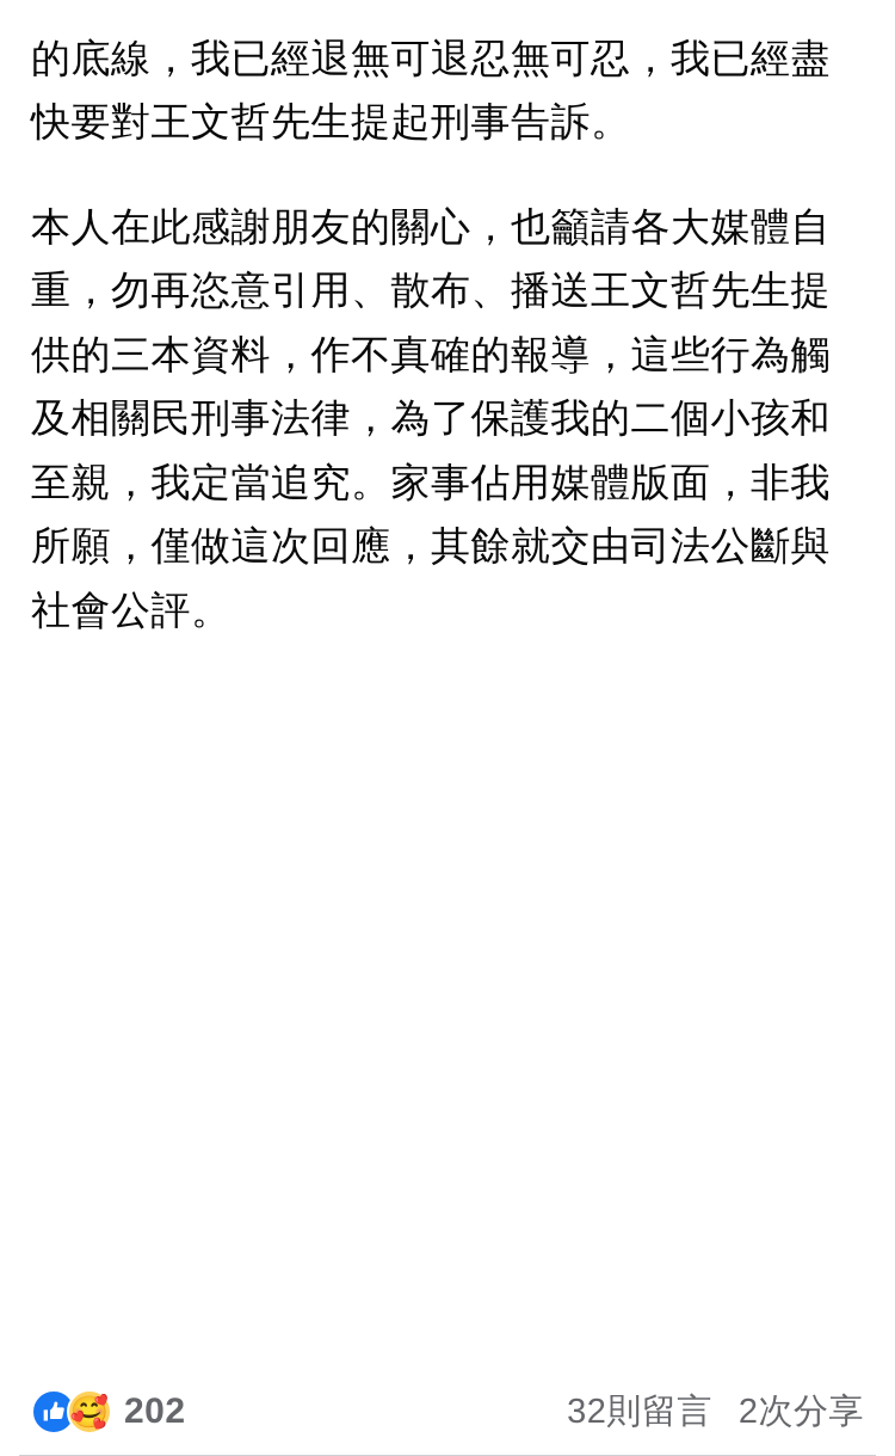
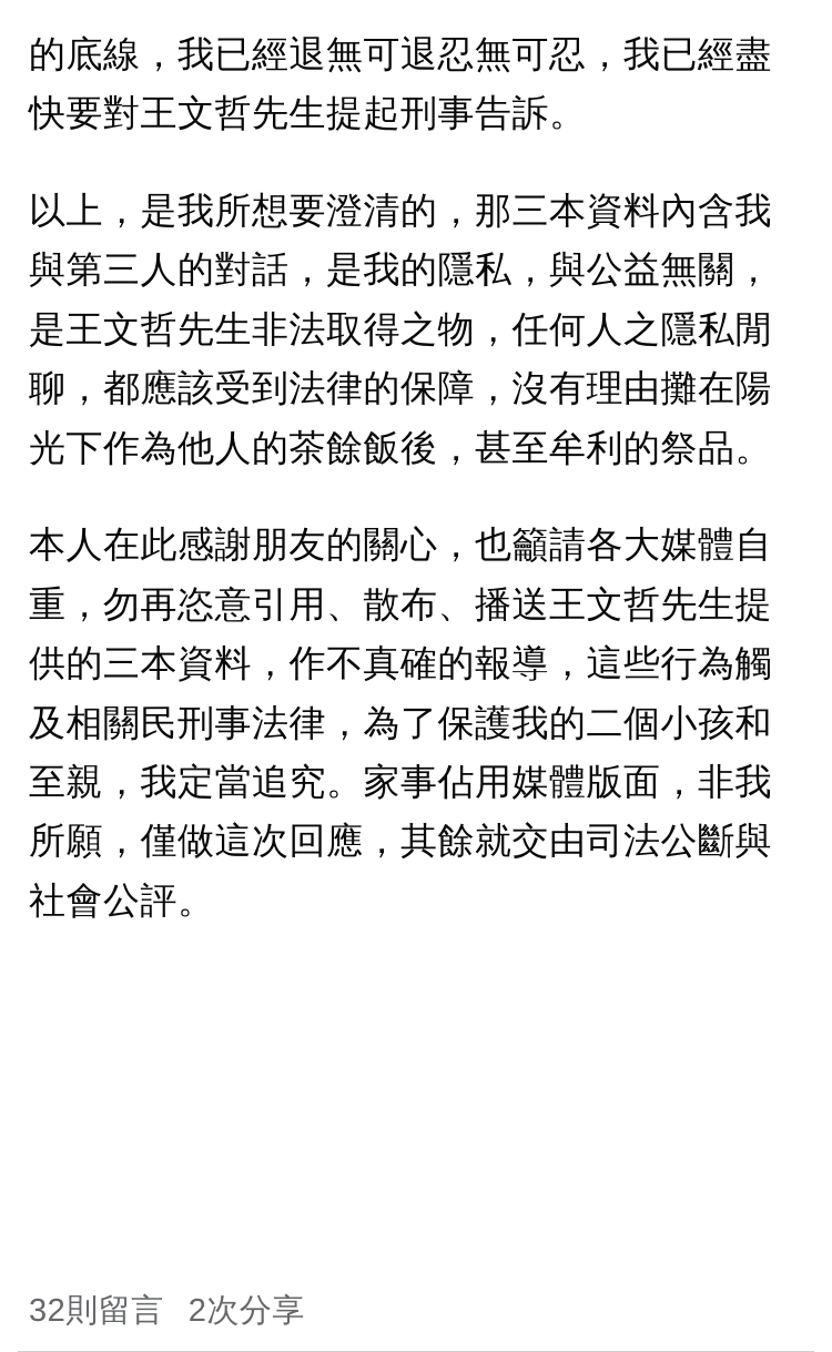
  的底線，我已經退無可退忍無可忍，我已經盡快要對王文哲先生提起刑事告訴。
+ 以上，是我所想要澄清的，那三本資料內含我與第三人的對話，是我的隱私，與公益無關，是王文哲先生非法取得之物，任何人之隱私閒聊，都應該受到法律的保障，沒有理由攤在陽光下作為他人的茶餘飯後，甚至牟利的祭品。
  本人在此感謝朋友的關心，也籲請各大媒體自重，勿再恣意引用、散布、播送王文哲先生提供的三本資料，作不真確的報導，這些行為觸及相關民刑事法律，為了保護我的二個小孩和至親，我定當追究。家事佔用媒體版面，非我所願，僅做這次回應，其餘就交由司法公斷與社會公評。
- 🥰
- 202
  32則留言
  2次分享
